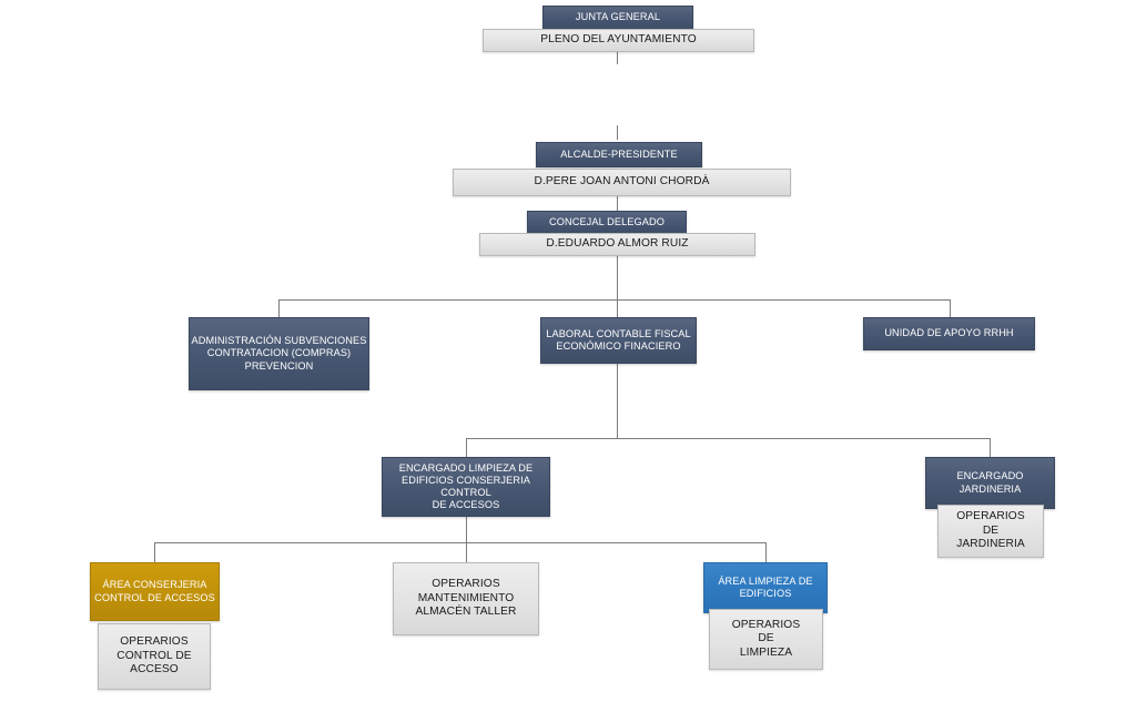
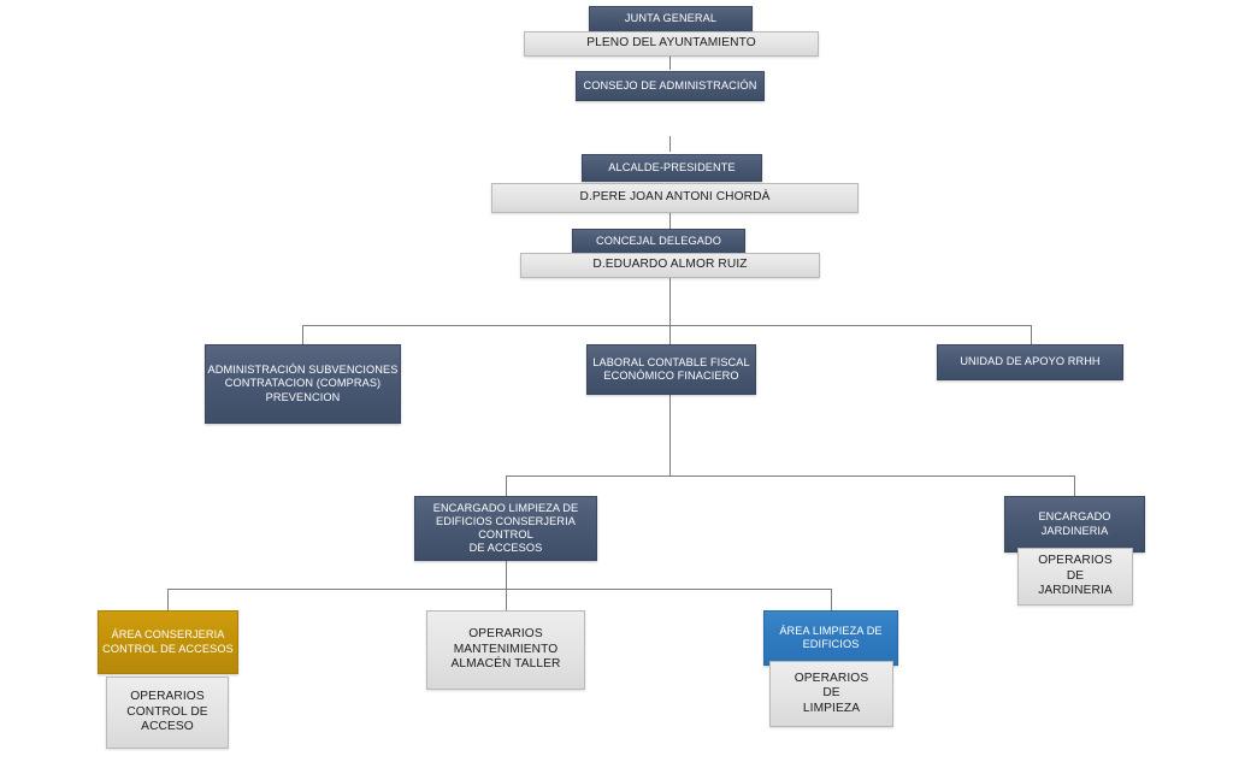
  JUNTA GENERAL
  PLENO DEL AYUNTAMIENTO
+ CONSEJO DE ADMINISTRACIÓN
  ALCALDE-PRESIDENTE
  D.PERE JOAN ANTONI CHORDÀ
  CONCEJAL DELEGADO
  D.EDUARDO ALMOR RUIZ
  ADMINISTRACIÓN SUBVENCIONES
  CONTRATACION (COMPRAS)
  PREVENCION
  LABORAL CONTABLE FISCAL
  ECONÓMICO FINACIERO
  UNIDAD DE APOYO RRHH
  ENCARGADO LIMPIEZA DE
  EDIFICIOS CONSERJERIA CONTROL
  DE ACCESOS
  ENCARGADO
  JARDINERIA
  OPERARIOS
  DE
  JARDINERIA
  ÁREA CONSERJERIA
  CONTROL DE ACCESOS
  OPERARIOS
  CONTROL DE
  ACCESO
  OPERARIOS
  MANTENIMIENTO
  ALMACÉN TALLER
  ÁREA LIMPIEZA DE
  EDIFICIOS
  OPERARIOS
  DE
  LIMPIEZA
